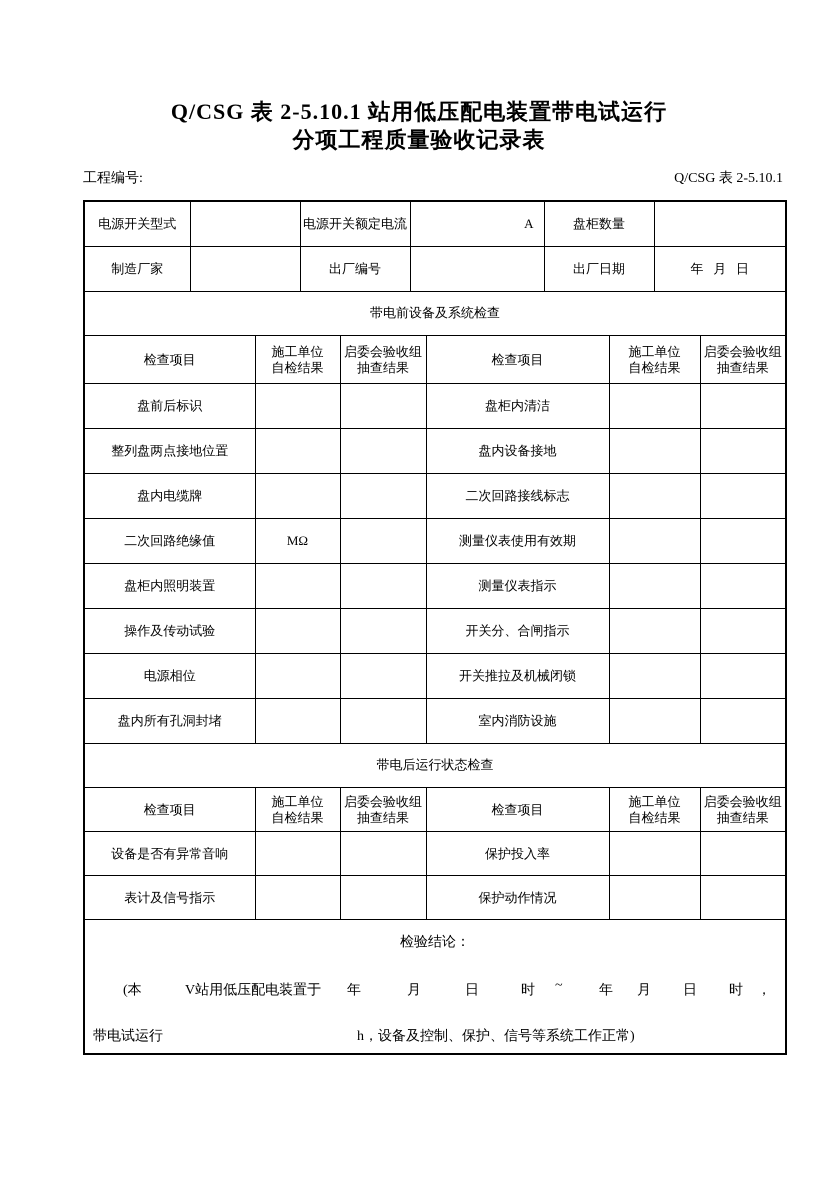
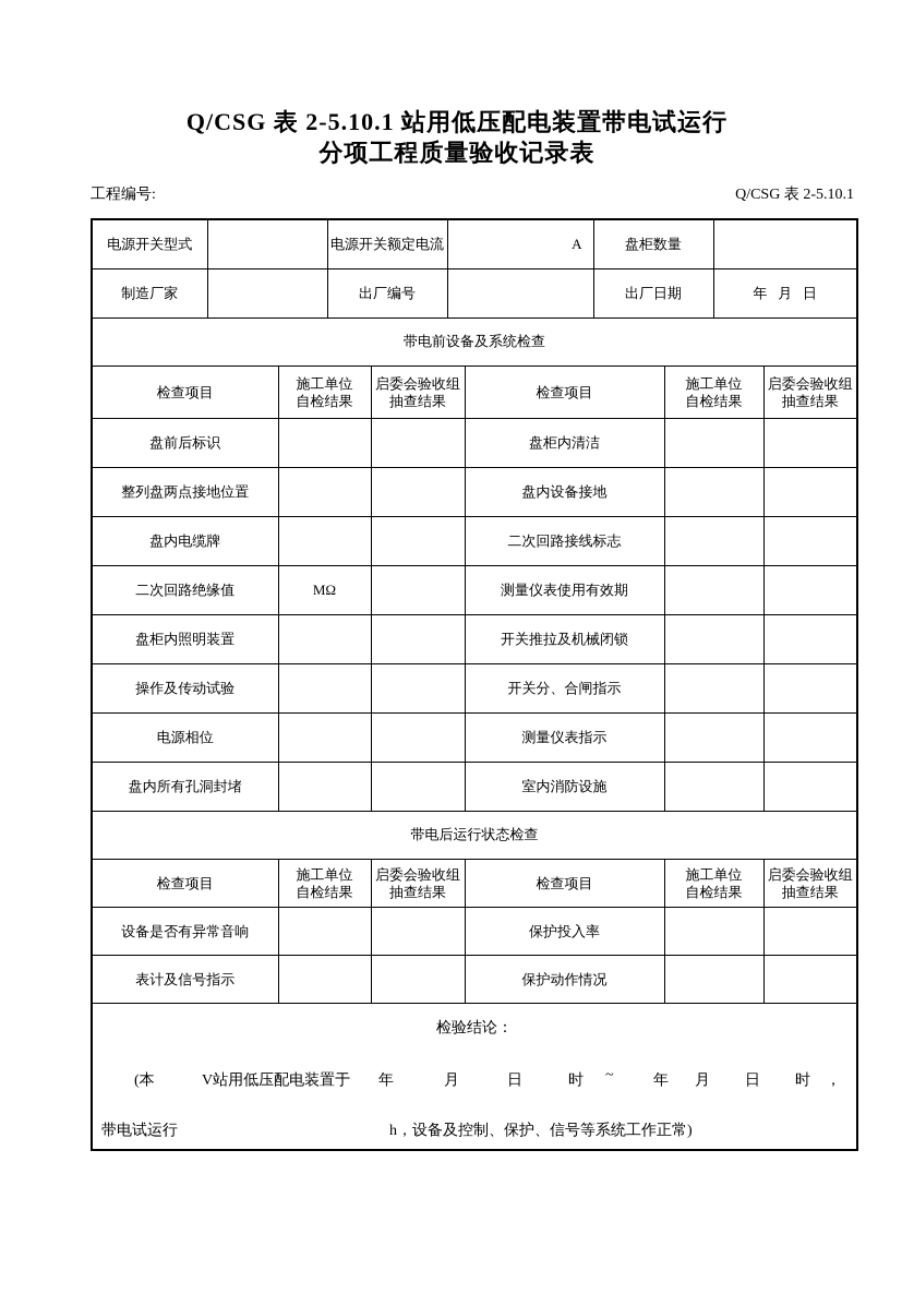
  Q/CSG 表 2-5.10.1 站用低压配电装置带电试运行
  分项工程质量验收记录表
  工程编号:
  Q/CSG 表 2-5.10.1
  电源开关型式		电源开关额定电流	A	盘柜数量
  制造厂家		出厂编号		出厂日期	年 月 日
  带电前设备及系统检查
  检查项目	施工单位 自检结果	启委会验收组 抽查结果	检查项目	施工单位 自检结果	启委会验收组 抽查结果
  盘前后标识			盘柜内清洁
  整列盘两点接地位置			盘内设备接地
  盘内电缆牌			二次回路接线标志
  二次回路绝缘值	MΩ		测量仪表使用有效期
- 盘柜内照明装置			测量仪表指示
+ 盘柜内照明装置			开关推拉及机械闭锁
  操作及传动试验			开关分、合闸指示
- 电源相位			开关推拉及机械闭锁
+ 电源相位			测量仪表指示
  盘内所有孔洞封堵			室内消防设施
  带电后运行状态检查
  检查项目	施工单位 自检结果	启委会验收组 抽查结果	检查项目	施工单位 自检结果	启委会验收组 抽查结果
  设备是否有异常音响			保护投入率
  表计及信号指示			保护动作情况
  检验结论：
  (本
  V站用低压配电装置于
  年
  月
  日
  时
  ~
  年
  月
  日
  时
  ，
  带电试运行
  h，设备及控制、保护、信号等系统工作正常)
